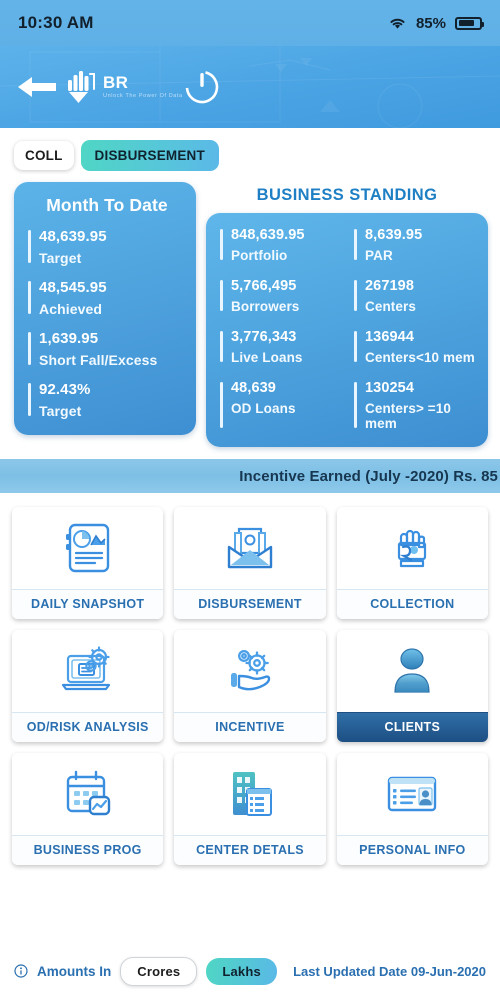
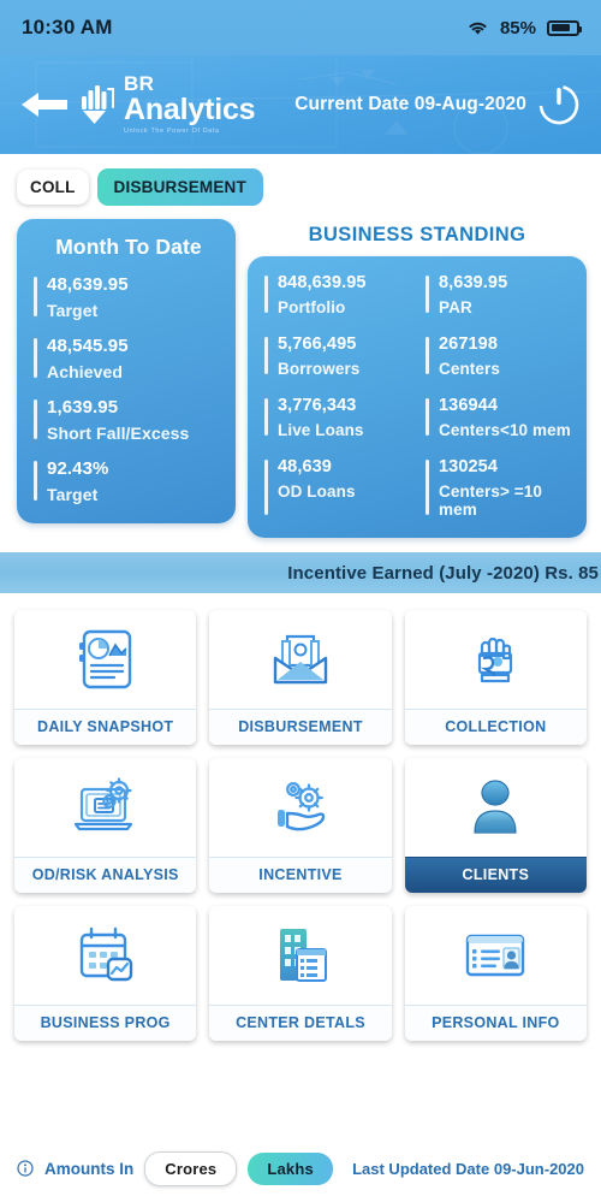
  10:30 AM
  85%
  BR
+ Analytics
+ Current Date 09-Aug-2020
  COLL
  DISBURSEMENT
  Month To Date
  48,639.95
  Target
  48,545.95
  Achieved
  1,639.95
  Short Fall/Excess
  92.43%
  Target
  BUSINESS STANDING
  848,639.95
  Portfolio
  8,639.95
  PAR
  5,766,495
  Borrowers
  267198
  Centers
  3,776,343
  Live Loans
  136944
  Centers<10 mem
  48,639
  OD Loans
  130254
  Centers> =10 mem
  Incentive Earned (July -2020) Rs. 85
  DAILY SNAPSHOT
  DISBURSEMENT
  COLLECTION
  OD/RISK ANALYSIS
  INCENTIVE
  CLIENTS
  BUSINESS PROG
  CENTER DETALS
  PERSONAL INFO
  Amounts In
  Crores
  Lakhs
  Last Updated Date 09-Jun-2020
